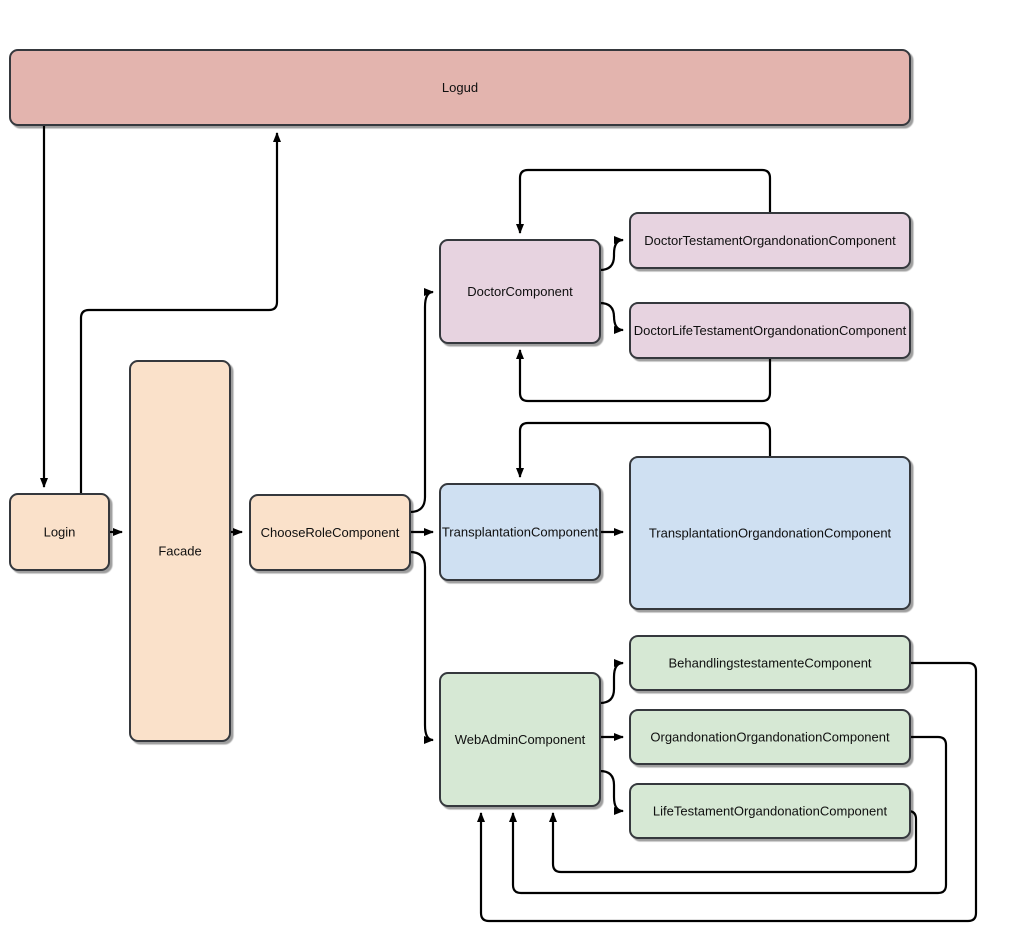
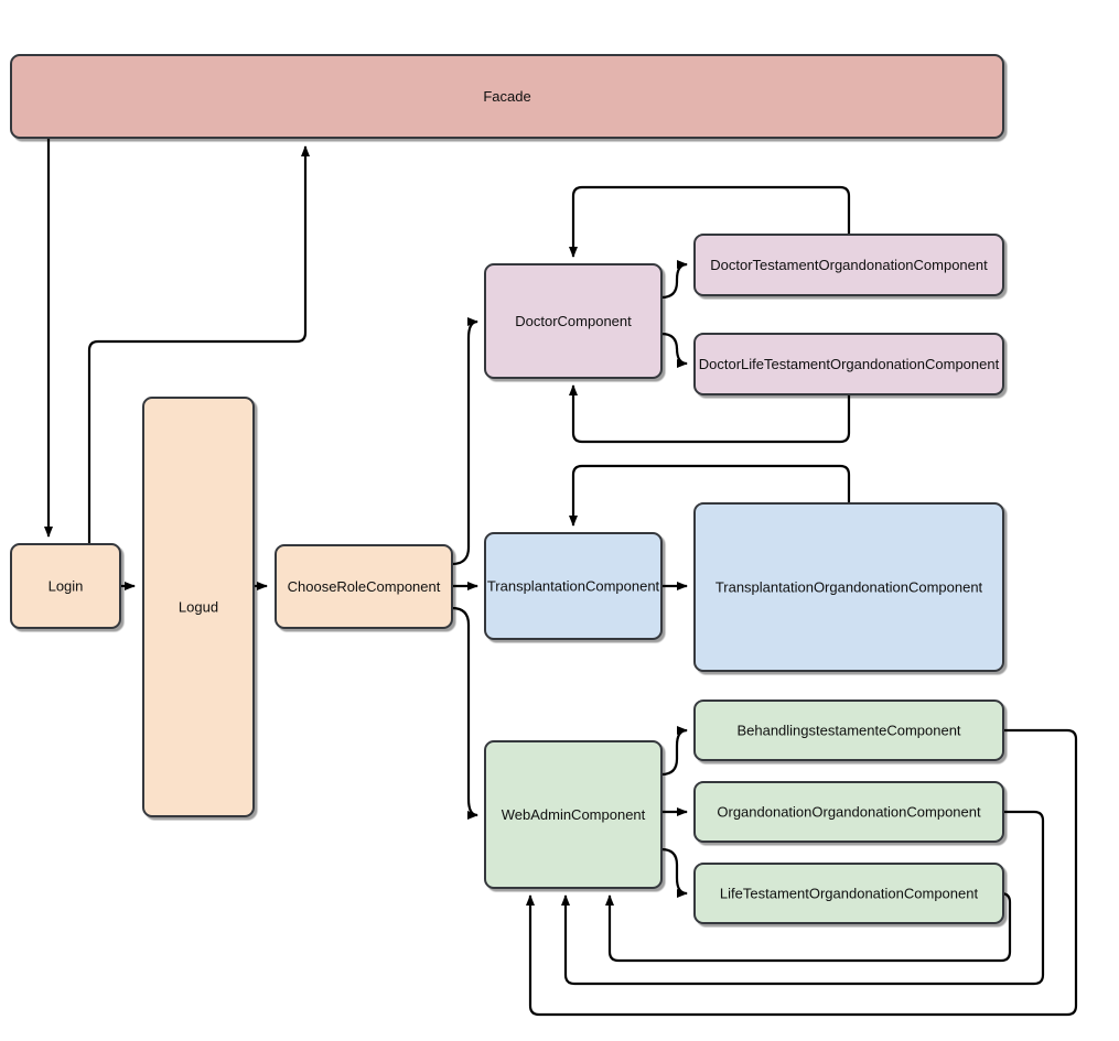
- Logud
+ Facade
  Login
- Facade
+ Logud
  ChooseRoleComponent
  DoctorComponent
  DoctorTestamentOrgandonationComponent
  DoctorLifeTestamentOrgandonationComponent
  TransplantationComponent
  TransplantationOrgandonationComponent
  WebAdminComponent
  BehandlingstestamenteComponent
  OrgandonationOrgandonationComponent
  LifeTestamentOrgandonationComponent
